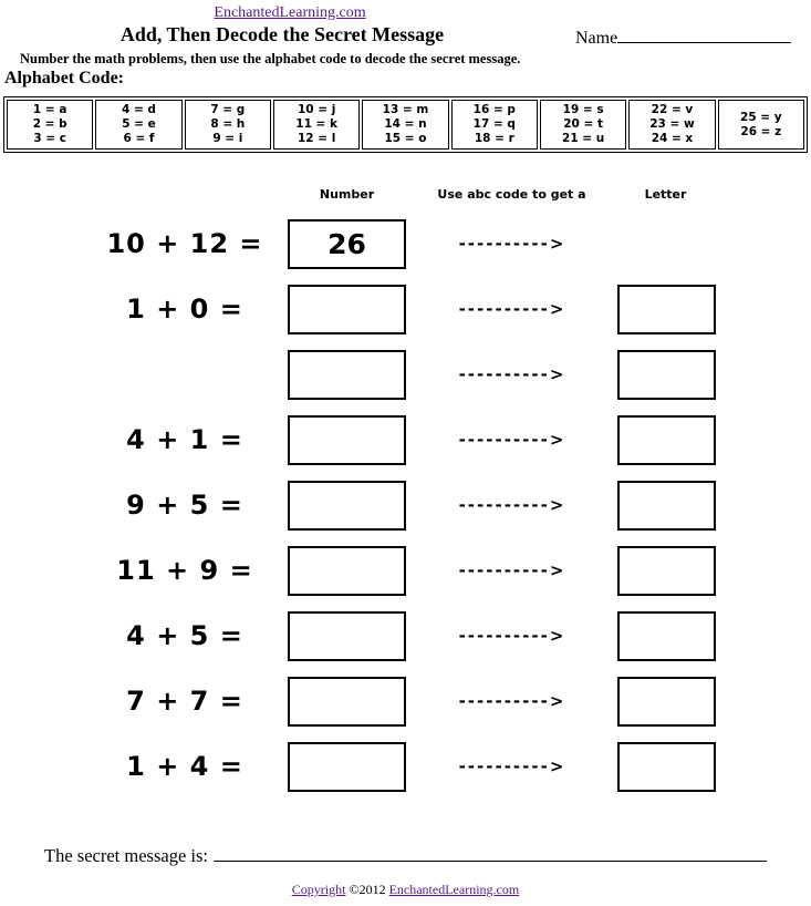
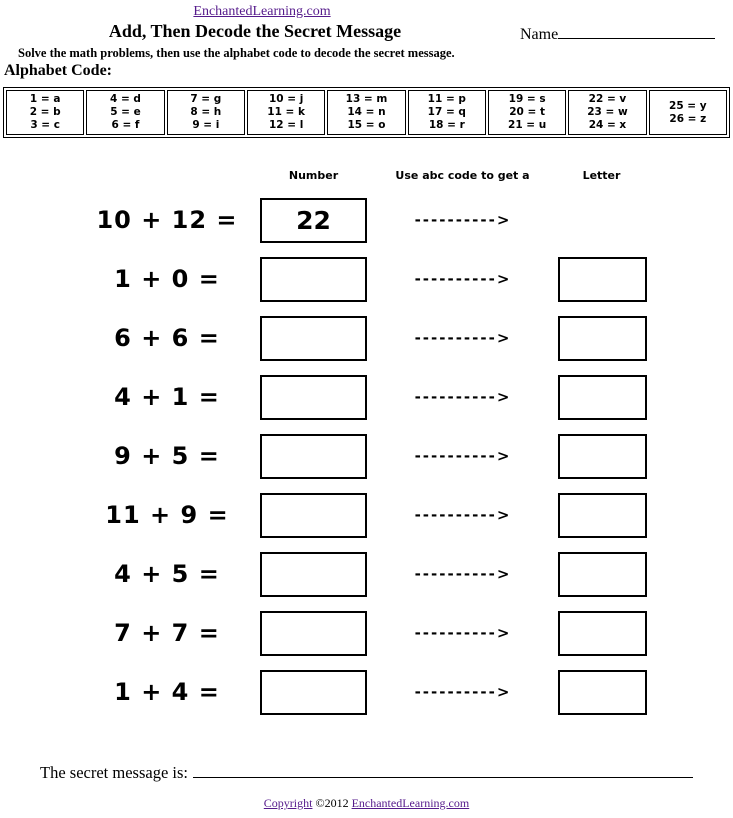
  EnchantedLearning.com
  Add, Then Decode the Secret Message
  Name
- Number the math problems, then use the alphabet code to decode the secret message.
+ Solve the math problems, then use the alphabet code to decode the secret message.
  Alphabet Code:
- 1 = a 2 = b 3 = c	4 = d 5 = e 6 = f	7 = g 8 = h 9 = i	10 = j 11 = k 12 = l	13 = m 14 = n 15 = o	16 = p 17 = q 18 = r	19 = s 20 = t 21 = u	22 = v 23 = w 24 = x	25 = y 26 = z
+ 1 = a 2 = b 3 = c	4 = d 5 = e 6 = f	7 = g 8 = h 9 = i	10 = j 11 = k 12 = l	13 = m 14 = n 15 = o	11 = p 17 = q 18 = r	19 = s 20 = t 21 = u	22 = v 23 = w 24 = x	25 = y 26 = z
  Number
  Use abc code to get a
  Letter
  10 + 12 =
- 26
+ 22
  ---------->
  1 + 0 =
  ---------->
+ 6 + 6 =
  ---------->
  4 + 1 =
  ---------->
  9 + 5 =
  ---------->
  11 + 9 =
  ---------->
  4 + 5 =
  ---------->
  7 + 7 =
  ---------->
  1 + 4 =
  ---------->
  The secret message is:
  Copyright ©2012 EnchantedLearning.com
